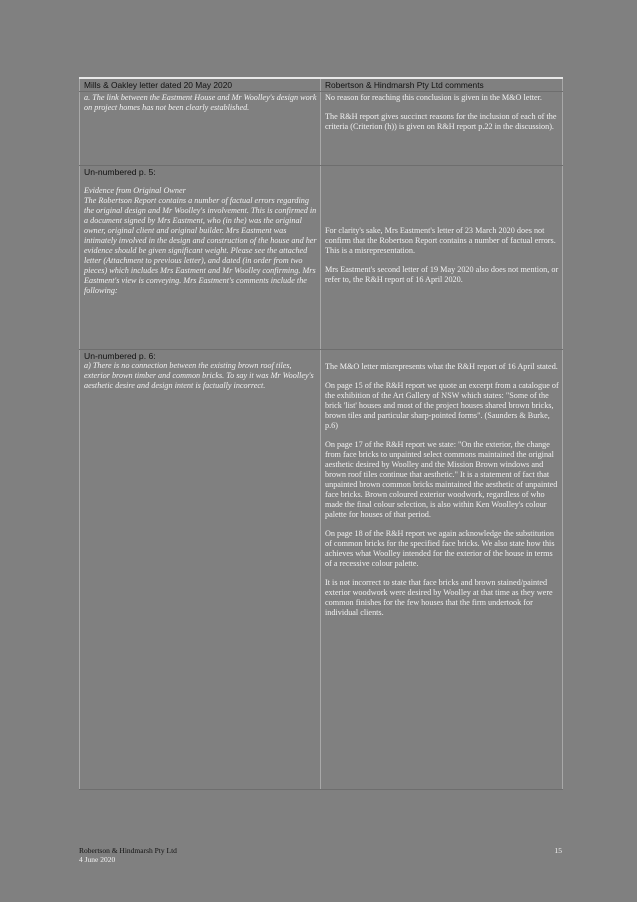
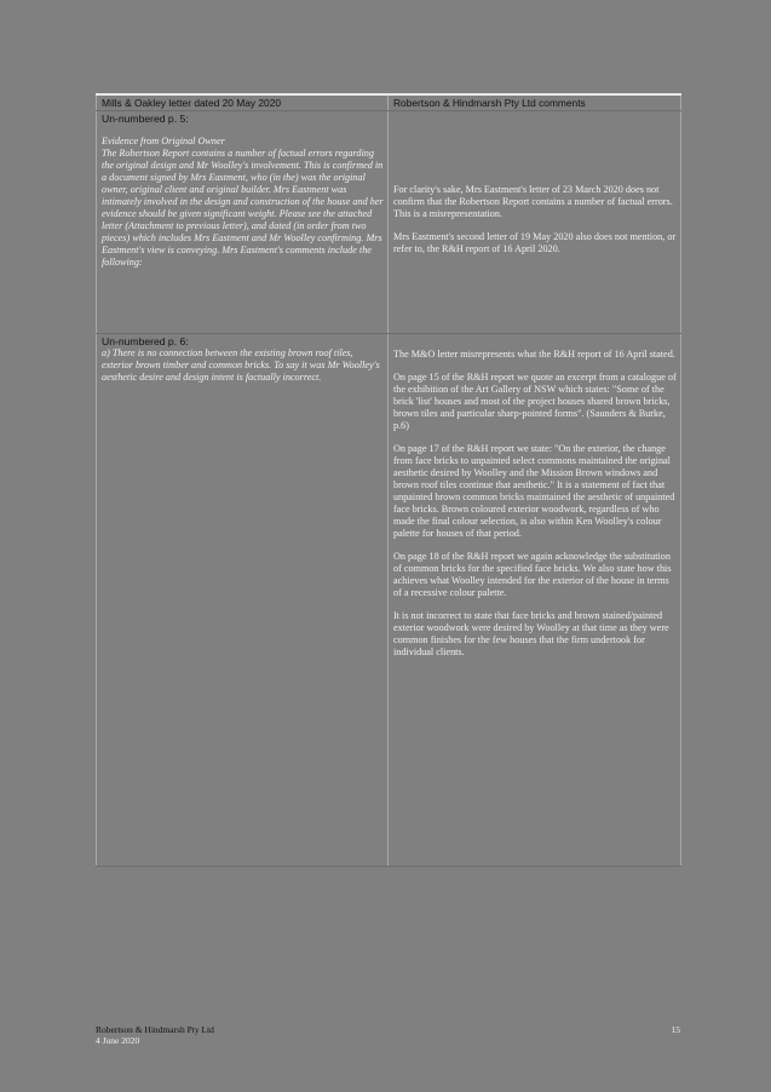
  Mills & Oakley letter dated 20 May 2020	Robertson & Hindmarsh Pty Ltd comments
- a. The link between the Eastment House and Mr Woolley's design work on project homes has not been clearly established.	No reason for reaching this conclusion is given in the M&O letter. The R&H report gives succinct reasons for the inclusion of each of the criteria (Criterion (h)) is given on R&H report p.22 in the discussion).
  Un-numbered p. 5: Evidence from Original Owner The Robertson Report contains a number of factual errors regarding the original design and Mr Woolley's involvement. This is confirmed in a document signed by Mrs Eastment, who (in the) was the original owner, original client and original builder. Mrs Eastment was intimately involved in the design and construction of the house and her evidence should be given significant weight. Please see the attached letter (Attachment to previous letter), and dated (in order from two pieces) which includes Mrs Eastment and Mr Woolley confirming. Mrs Eastment's view is conveying. Mrs Eastment's comments include the following:	For clarity's sake, Mrs Eastment's letter of 23 March 2020 does not confirm that the Robertson Report contains a number of factual errors. This is a misrepresentation. Mrs Eastment's second letter of 19 May 2020 also does not mention, or refer to, the R&H report of 16 April 2020.
  Un-numbered p. 6: a) There is no connection between the existing brown roof tiles, exterior brown timber and common bricks. To say it was Mr Woolley's aesthetic desire and design intent is factually incorrect.	The M&O letter misrepresents what the R&H report of 16 April stated. On page 15 of the R&H report we quote an excerpt from a catalogue of the exhibition of the Art Gallery of NSW which states: "Some of the brick 'list' houses and most of the project houses shared brown bricks, brown tiles and particular sharp-pointed forms". (Saunders & Burke, p.6) On page 17 of the R&H report we state: "On the exterior, the change from face bricks to unpainted select commons maintained the original aesthetic desired by Woolley and the Mission Brown windows and brown roof tiles continue that aesthetic." It is a statement of fact that unpainted brown common bricks maintained the aesthetic of unpainted face bricks. Brown coloured exterior woodwork, regardless of who made the final colour selection, is also within Ken Woolley's colour palette for houses of that period. On page 18 of the R&H report we again acknowledge the substitution of common bricks for the specified face bricks. We also state how this achieves what Woolley intended for the exterior of the house in terms of a recessive colour palette. It is not incorrect to state that face bricks and brown stained/painted exterior woodwork were desired by Woolley at that time as they were common finishes for the few houses that the firm undertook for individual clients.
  Robertson & Hindmarsh Pty Ltd
  4 June 2020
  15
